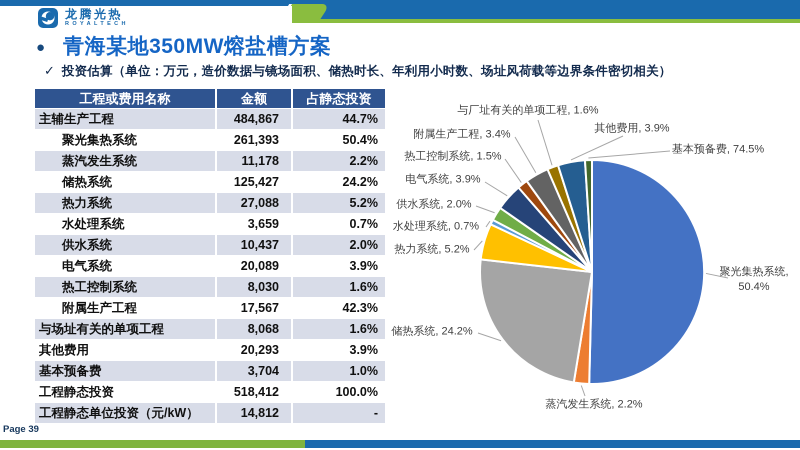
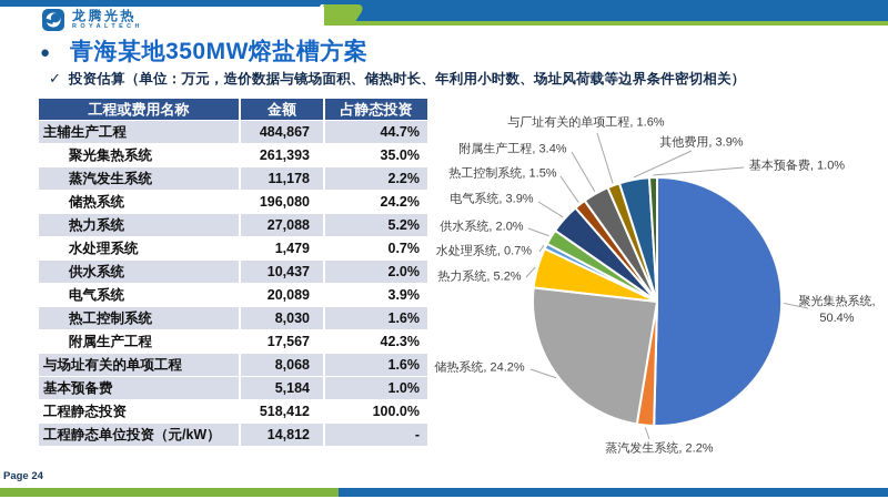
  龙腾光热
  ●
  青海某地350MW熔盐槽方案
  ✓
  投资估算（单位：万元，造价数据与镜场面积、储热时长、年利用小时数、场址风荷载等边界条件密切相关）
  工程或费用名称	金额	占静态投资
  主辅生产工程	484,867	44.7%
- 聚光集热系统	261,393	50.4%
+ 聚光集热系统	261,393	35.0%
  蒸汽发生系统	11,178	2.2%
- 储热系统	125,427	24.2%
+ 储热系统	196,080	24.2%
  热力系统	27,088	5.2%
- 水处理系统	3,659	0.7%
+ 水处理系统	1,479	0.7%
  供水系统	10,437	2.0%
  电气系统	20,089	3.9%
  热工控制系统	8,030	1.6%
  附属生产工程	17,567	42.3%
  与场址有关的单项工程	8,068	1.6%
- 其他费用	20,293	3.9%
- 基本预备费	3,704	1.0%
+ 基本预备费	5,184	1.0%
  工程静态投资	518,412	100.0%
  工程静态单位投资（元/kW）	14,812	-
  聚光集热系统, 50.4%
  蒸汽发生系统, 2.2%
  储热系统, 24.2%
  热力系统, 5.2%
  水处理系统, 0.7%
  供水系统, 2.0%
  电气系统, 3.9%
  热工控制系统, 1.5%
  附属生产工程, 3.4%
  与厂址有关的单项工程, 1.6%
  其他费用, 3.9%
- 基本预备费, 74.5%
+ 基本预备费, 1.0%
- Page 39
+ Page 24
